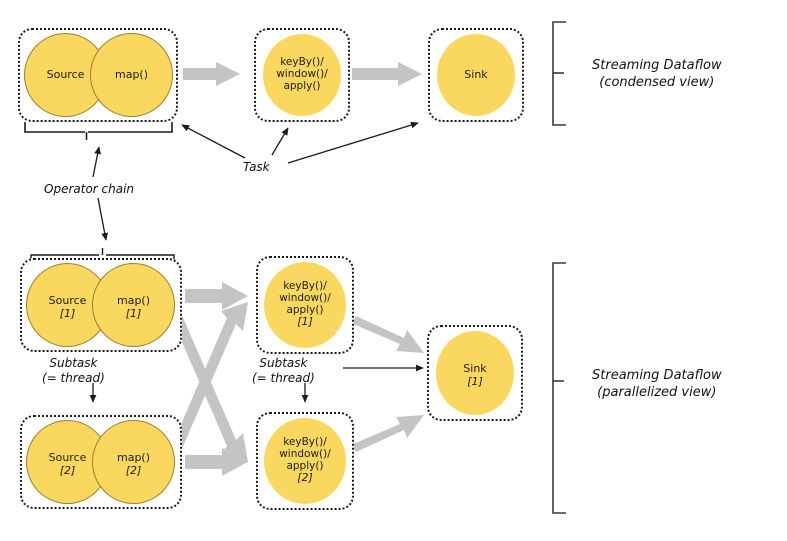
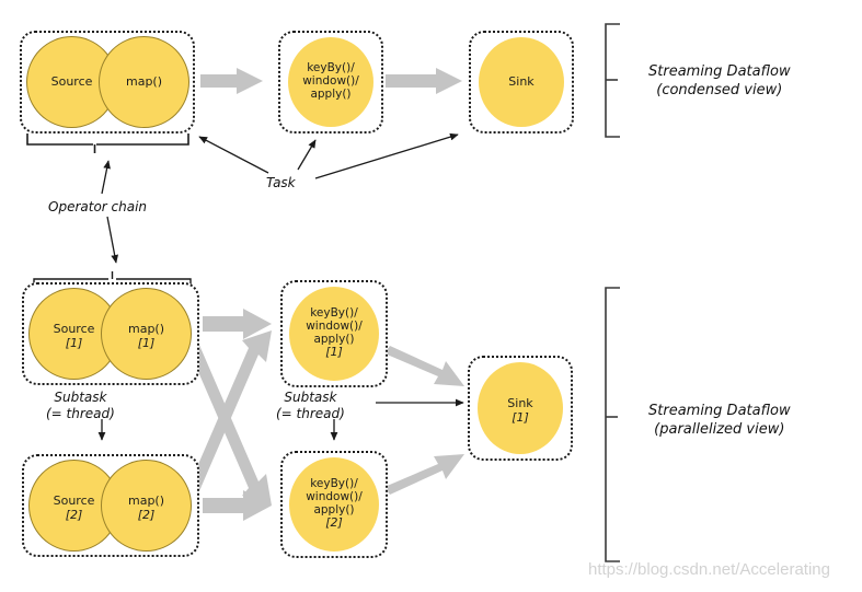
  Source
  map()
  keyBy()/
  window()/
  apply()
  Sink
  Streaming Dataflow
  (condensed view)
  Task
  Operator chain
  Source
  [1]
  map()
  [1]
  Source
  [2]
  map()
  [2]
  keyBy()/
  window()/
  apply()
  [1]
  keyBy()/
  window()/
  apply()
  [2]
  Sink
  [1]
  Subtask
  (= thread)
  Subtask
  (= thread)
  Streaming Dataflow
  (parallelized view)
+ https://blog.csdn.net/Accelerating
